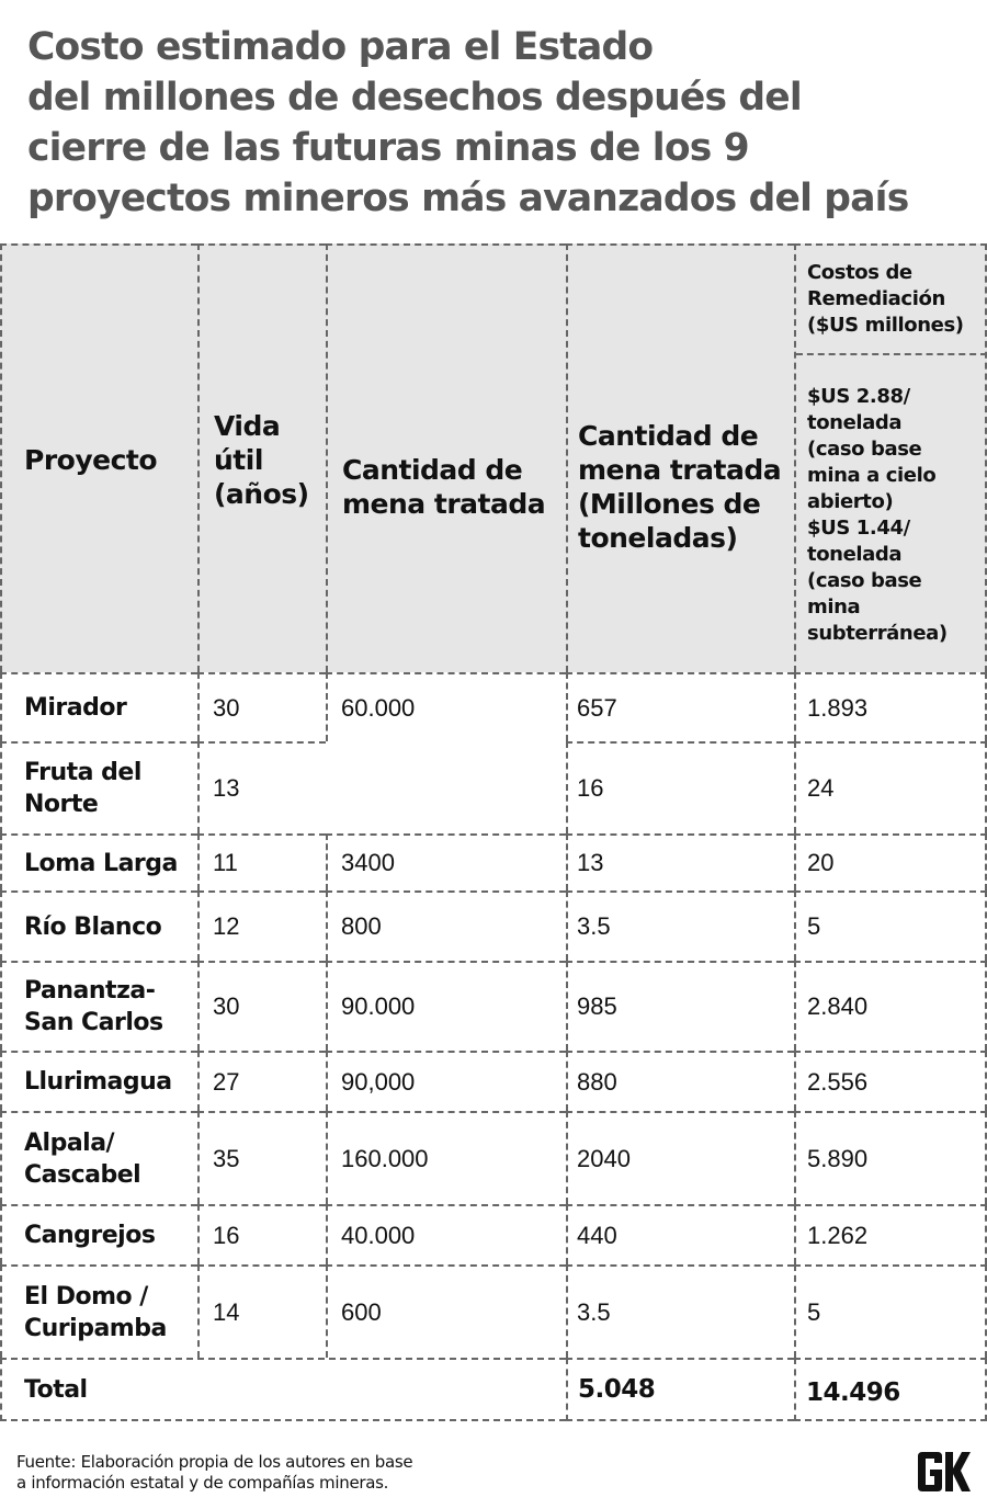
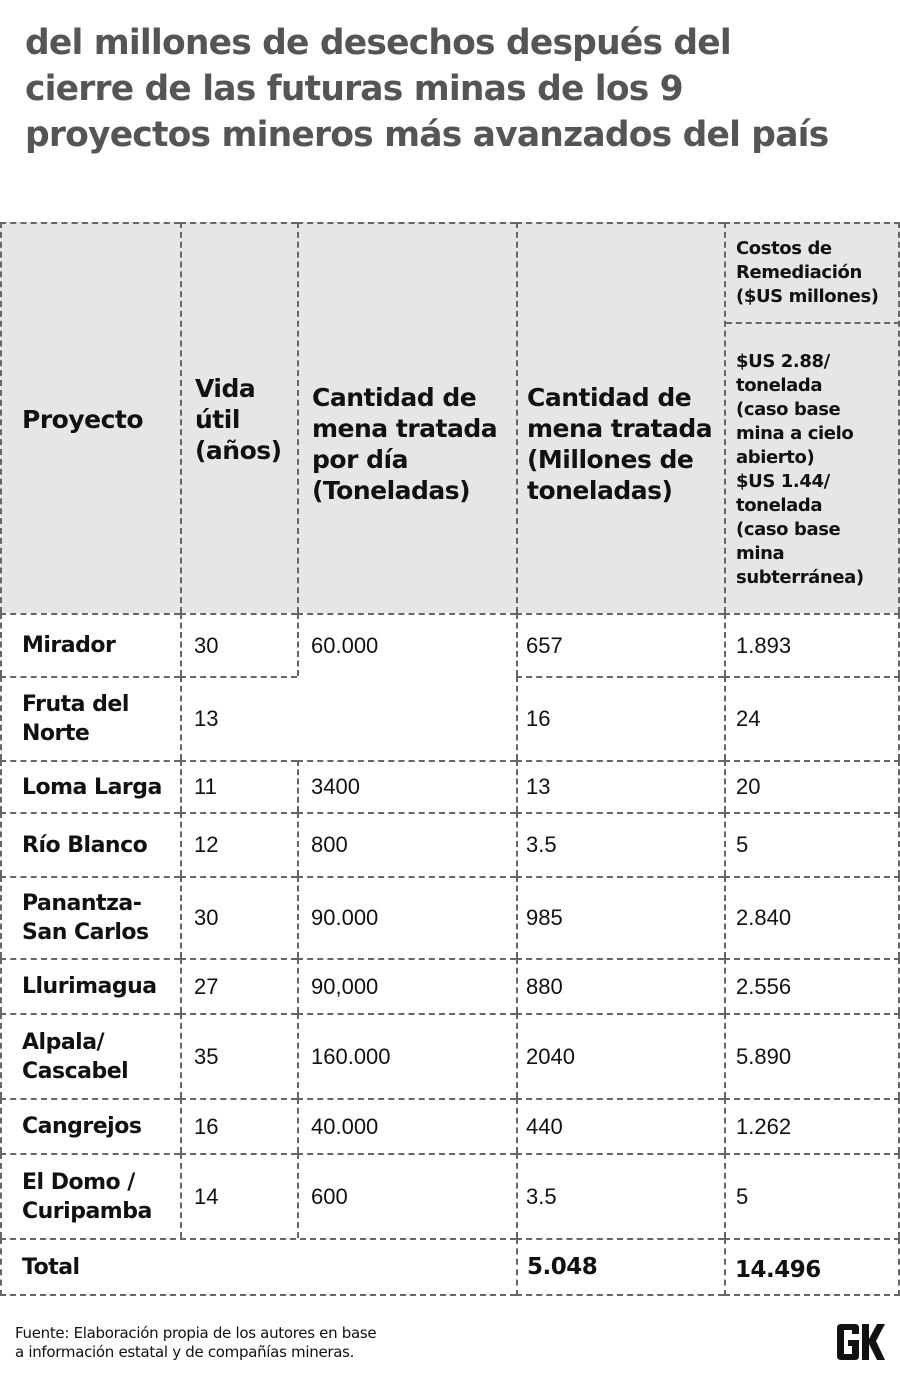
- Costo estimado para el Estado
  del millones de desechos después del
  cierre de las futuras minas de los 9
  proyectos mineros más avanzados del país
  Proyecto
  Vida
  útil
  (años)
  Cantidad de
  mena tratada
+ por día
+ (Toneladas)
  Cantidad de
  mena tratada
  (Millones de
  toneladas)
  Costos de
  Remediación
  ($US millones)
  $US 2.88/
  tonelada
  (caso base
  mina a cielo
  abierto)
  $US 1.44/
  tonelada
  (caso base
  mina
  subterránea)
  Mirador
  30
  60.000
  657
  1.893
  Fruta del
  Norte
  13
  16
  24
  Loma Larga
  11
  3400
  13
  20
  Río Blanco
  12
  800
  3.5
  5
  Panantza-
  San Carlos
  30
  90.000
  985
  2.840
  Llurimagua
  27
  90,000
  880
  2.556
  Alpala/
  Cascabel
  35
  160.000
  2040
  5.890
  Cangrejos
  16
  40.000
  440
  1.262
  El Domo /
  Curipamba
  14
  600
  3.5
  5
  Total
  5.048
  14.496
  Fuente: Elaboración propia de los autores en base
  a información estatal y de compañías mineras.
